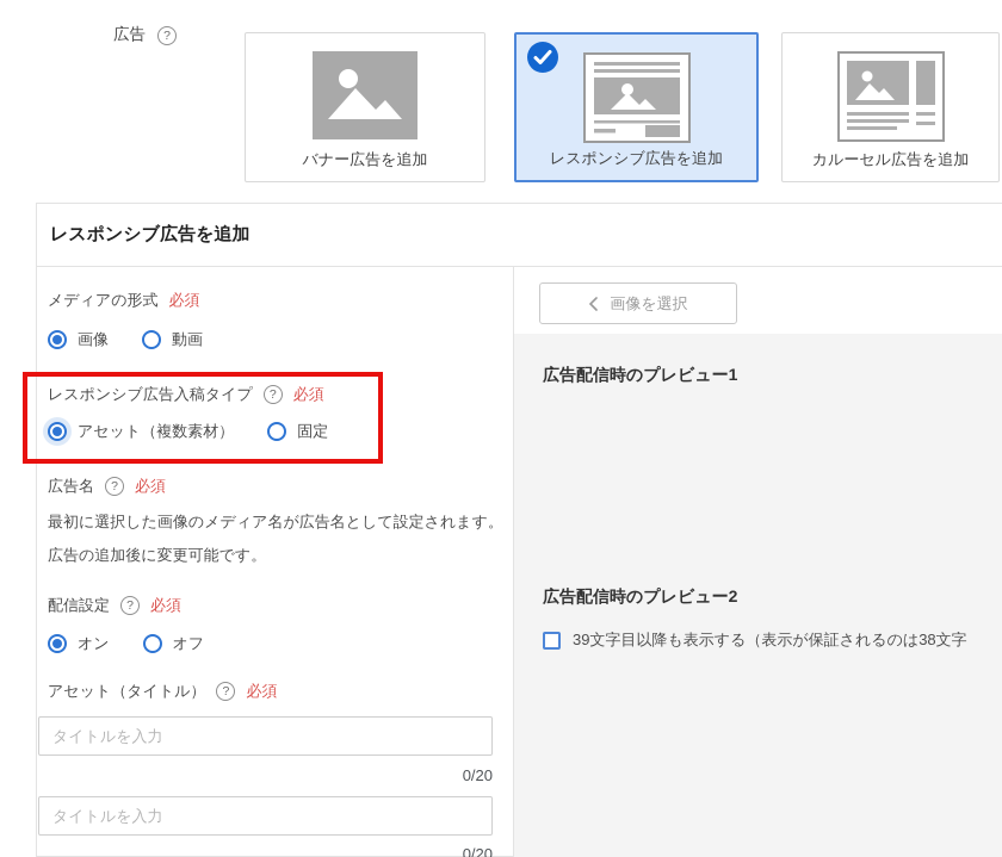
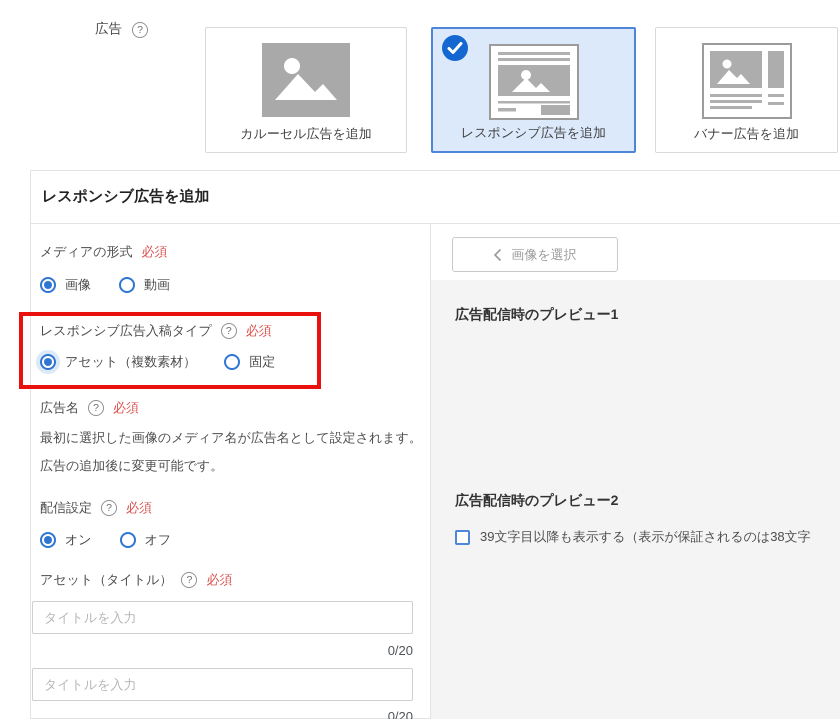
  広告
  ?
- バナー広告を追加
+ カルーセル広告を追加
  レスポンシブ広告を追加
- カルーセル広告を追加
+ バナー広告を追加
  レスポンシブ広告を追加
  メディアの形式
  必須
  画像
  動画
  レスポンシブ広告入稿タイプ
  ?
  必須
  アセット（複数素材）
  固定
  広告名
  ?
  必須
  最初に選択した画像のメディア名が広告名として設定されます。広告の追加後に変更可能です。
  配信設定
  ?
  必須
  オン
  オフ
  アセット（タイトル）
  ?
  必須
  タイトルを入力
  0/20
  タイトルを入力
  0/20
  画像を選択
  広告配信時のプレビュー1
  広告配信時のプレビュー2
  39文字目以降も表示する（表示が保証されるのは38文字
